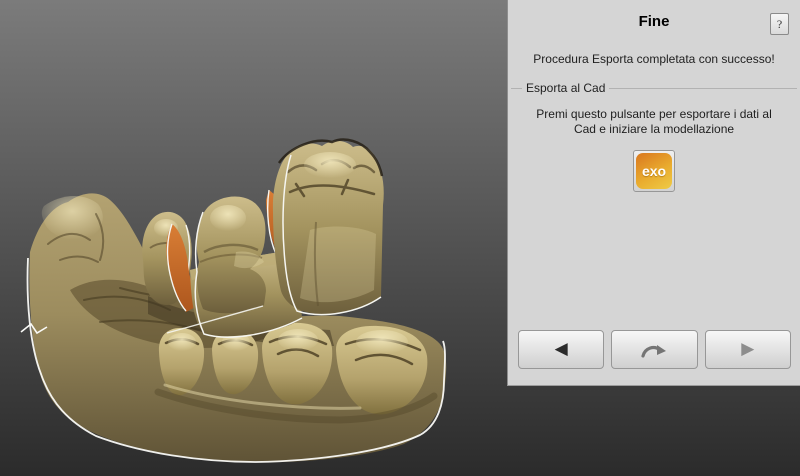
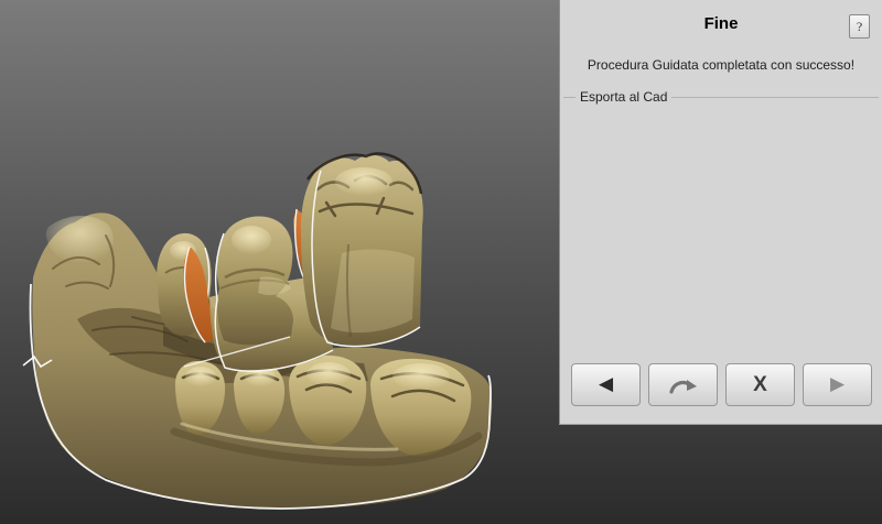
  Fine
  ?
- Procedura Esporta completata con successo!
+ Procedura Guidata completata con successo!
  Esporta al Cad
- Premi questo pulsante per esportare i dati al
- Cad e iniziare la modellazione
- exo
  ◀
+ X
  ▶
